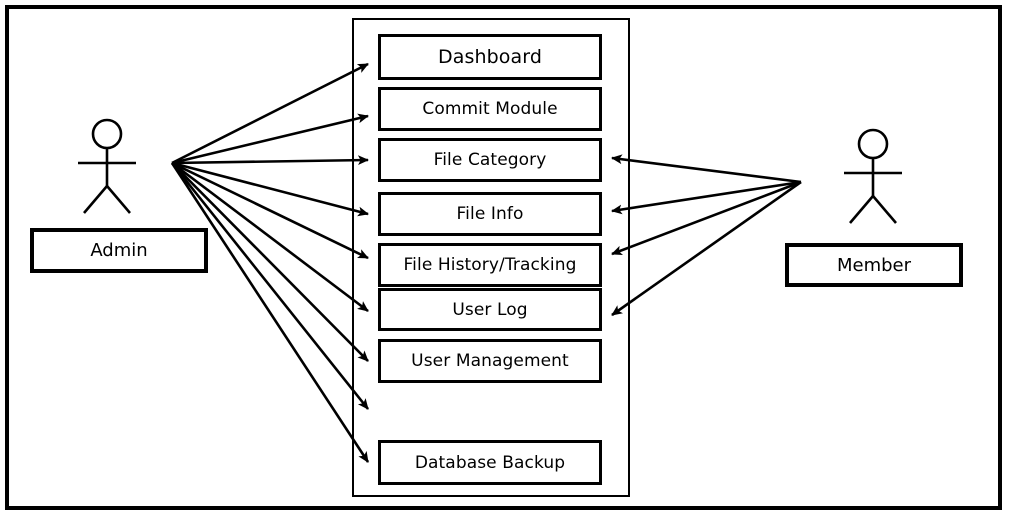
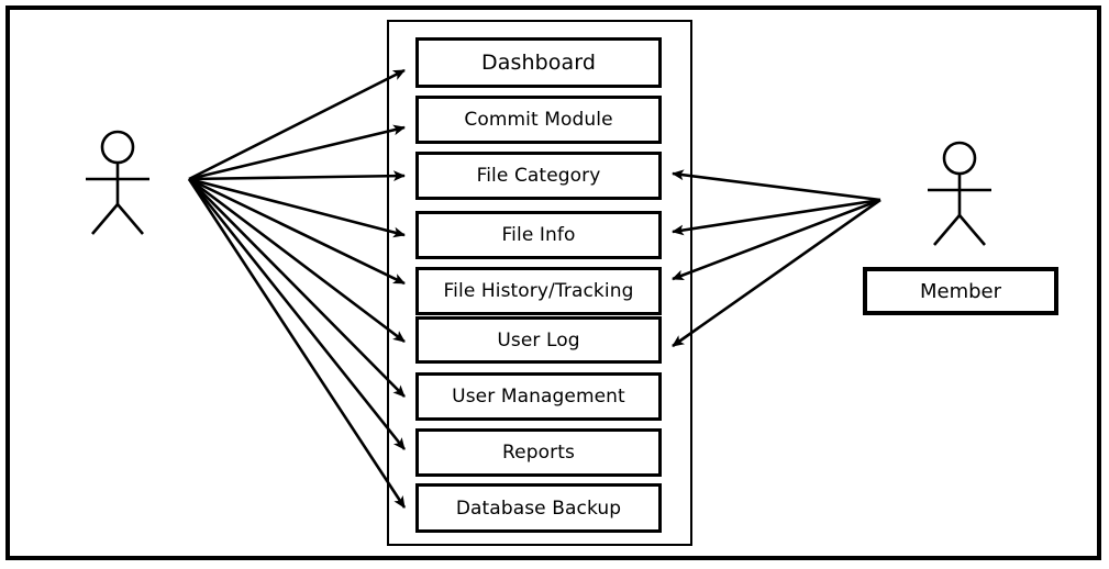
  Dashboard
  Commit Module
  File Category
  File Info
  File History/Tracking
  User Log
  User Management
+ Reports
  Database Backup
- Admin
  Member
